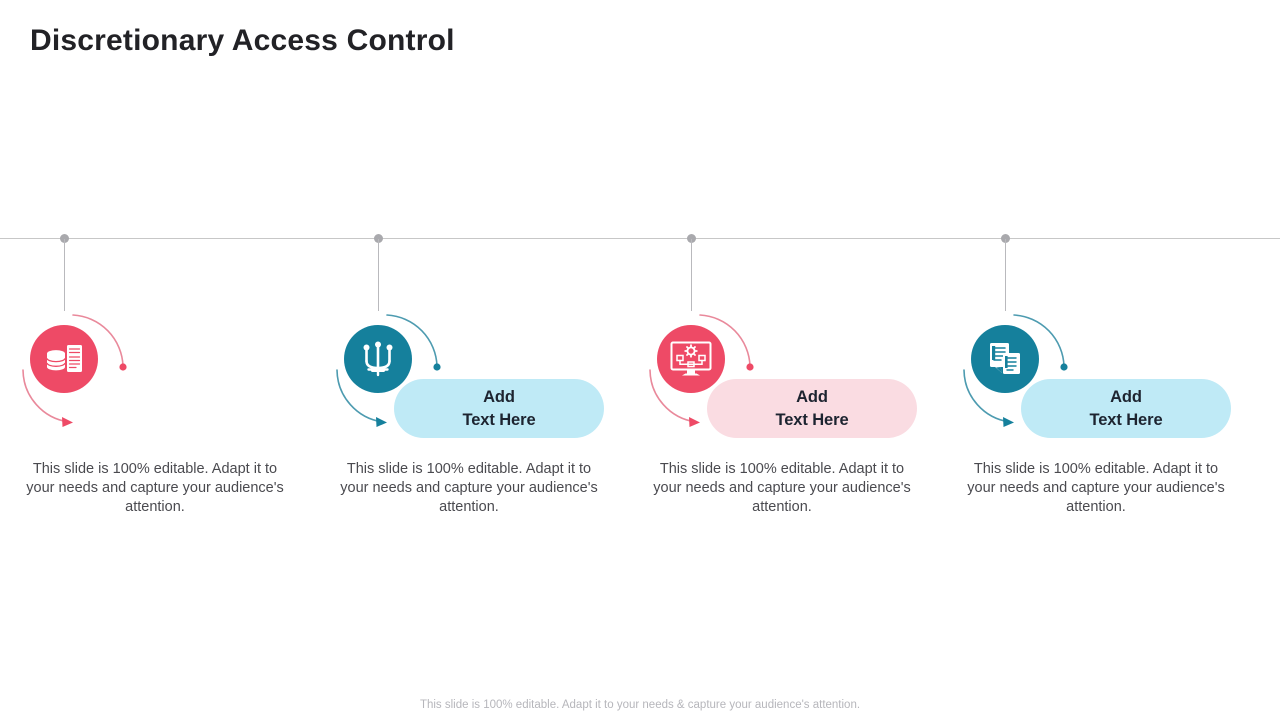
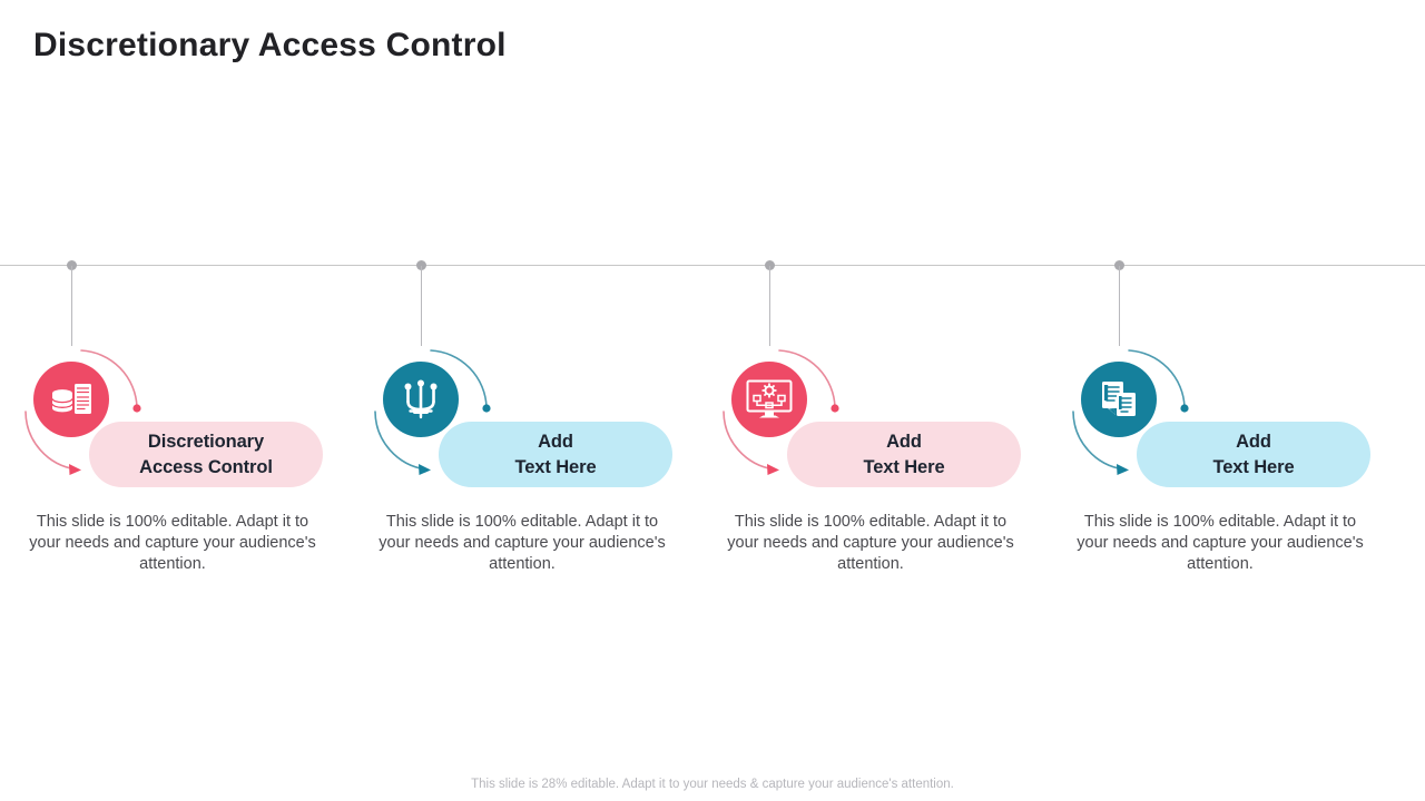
  Discretionary Access Control
+ Discretionary
+ Access Control
  This slide is 100% editable. Adapt it to your needs and capture your audience's attention.
  Add
  Text Here
  This slide is 100% editable. Adapt it to your needs and capture your audience's attention.
  Add
  Text Here
  This slide is 100% editable. Adapt it to your needs and capture your audience's attention.
  Add
  Text Here
  This slide is 100% editable. Adapt it to your needs and capture your audience's attention.
- This slide is 100% editable. Adapt it to your needs & capture your audience's attention.
+ This slide is 28% editable. Adapt it to your needs & capture your audience's attention.
